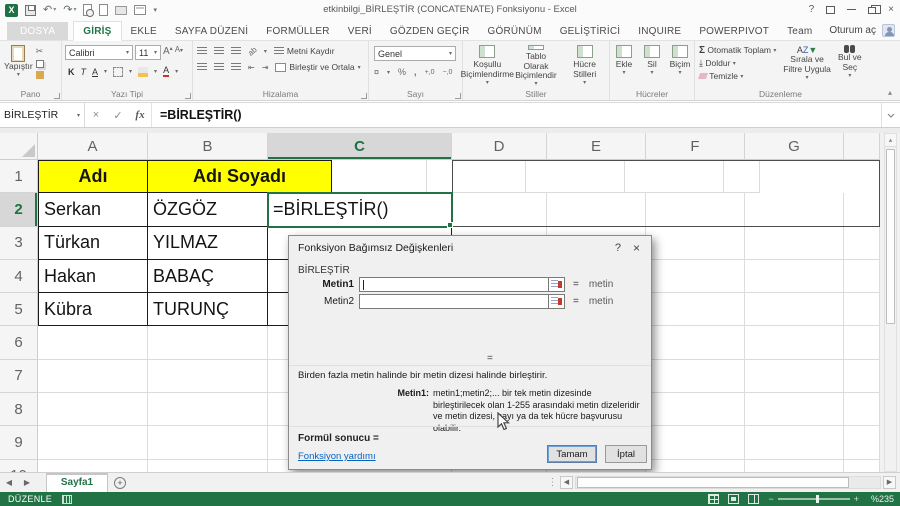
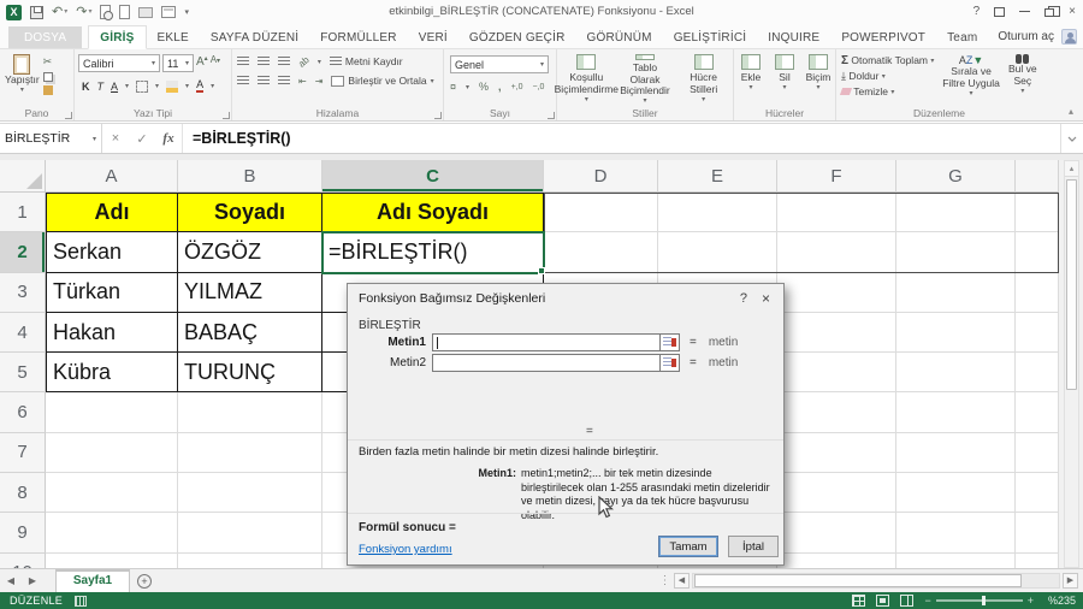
  X
  ↶
  ↷
  etkinbilgi_BİRLEŞTİR (CONCATENATE) Fonksiyonu - Excel
  ?
  ×
  DOSYA
  GİRİŞ
  EKLE
  SAYFA DÜZENİ
  FORMÜLLER
  VERİ
  GÖZDEN GEÇİR
  GÖRÜNÜM
  GELİŞTİRİCİ
  INQUIRE
  POWERPIVOT
  Team
  Oturum aç
  Yapıştır
  ✂
  Pano
  Calibri
  11
  K
  T
  A
  A
  Yazı Tipi
  Metni Kaydır
  ⇤
  ⇥
  Birleştir ve Ortala
  Hizalama
  Genel
  ¤
  %
  ,
  Sayı
  Koşullu Biçimlendirme
  Tablo Olarak Biçimlendir
  Hücre Stilleri
  Stiller
  Ekle
  Sil
  Biçim
  Hücreler
  Σ Otomatik Toplam
  ⤓ Doldur
  Temizle
  AZ▼
  Sırala ve Filtre Uygula
  Bul ve Seç
  Düzenleme
  ▴
  BİRLEŞTİR
  ×
  ✓
  fx
  =BİRLEŞTİR()
  A
  B
  C
  D
  E
  F
  G
  1
  Adı
+ Soyadı
  Adı Soyadı
  2
  Serkan
  ÖZGÖZ
  =BİRLEŞTİR()
  3
  Türkan
  YILMAZ
  4
  Hakan
  BABAÇ
  5
  Kübra
  TURUNÇ
  6
  7
  8
  9
  Fonksiyon Bağımsız Değişkenleri
  ?
  ×
  BİRLEŞTİR
  Metin1
  =
  metin
  Metin2
  =
  metin
  =
  Birden fazla metin halinde bir metin dizesi halinde birleştirir.
  Metin1:
  metin1;metin2;... bir tek metin dizesinde birleştirilecek olan 1-255 arasındaki metin dizeleridir ve metin dizesi,ayı ya da tek hücre başvurusu olabilir.
  Formül sonucu =
  Fonksiyon yardımı
  Tamam
  İptal
  ◀
  ▶
  Sayfa1
  +
  ⋮
  DÜZENLE
  −
  +
  %235
